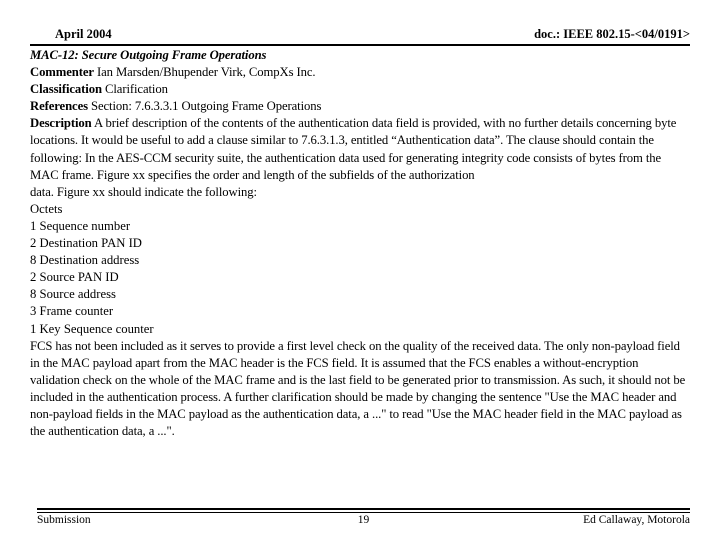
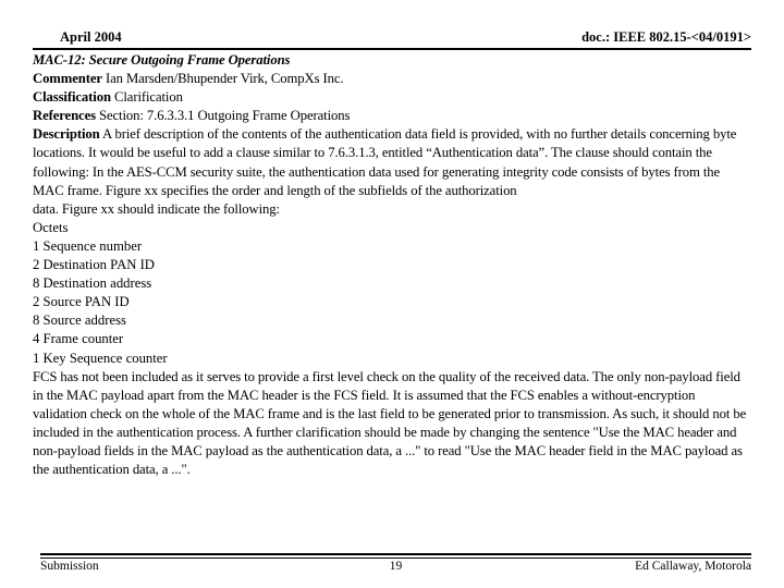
  April 2004
  doc.: IEEE 802.15-<04/0191>
  MAC-12: Secure Outgoing Frame Operations
  Commenter Ian Marsden/Bhupender Virk, CompXs Inc.
  Classification Clarification
  References Section: 7.6.3.3.1 Outgoing Frame Operations
  Description A brief description of the contents of the authentication data field is provided, with no further details concerning byte locations. It would be useful to add a clause similar to 7.6.3.1.3, entitled “Authentication data”. The clause should contain the following: In the AES-CCM security suite, the authentication data used for generating integrity code consists of bytes from the MAC frame. Figure xx specifies the order and length of the subfields of the authorization
  data. Figure xx should indicate the following:
  Octets
  1 Sequence number
  2 Destination PAN ID
  8 Destination address
  2 Source PAN ID
  8 Source address
- 3 Frame counter
+ 4 Frame counter
  1 Key Sequence counter
  FCS has not been included as it serves to provide a first level check on the quality of the received data. The only non-payload field in the MAC payload apart from the MAC header is the FCS field. It is assumed that the FCS enables a without-encryption validation check on the whole of the MAC frame and is the last field to be generated prior to transmission. As such, it should not be included in the authentication process. A further clarification should be made by changing the sentence "Use the MAC header and non-payload fields in the MAC payload as the authentication data, a ..." to read "Use the MAC header field in the MAC payload as the authentication data, a ...".
  Submission
  19
  Ed Callaway, Motorola
